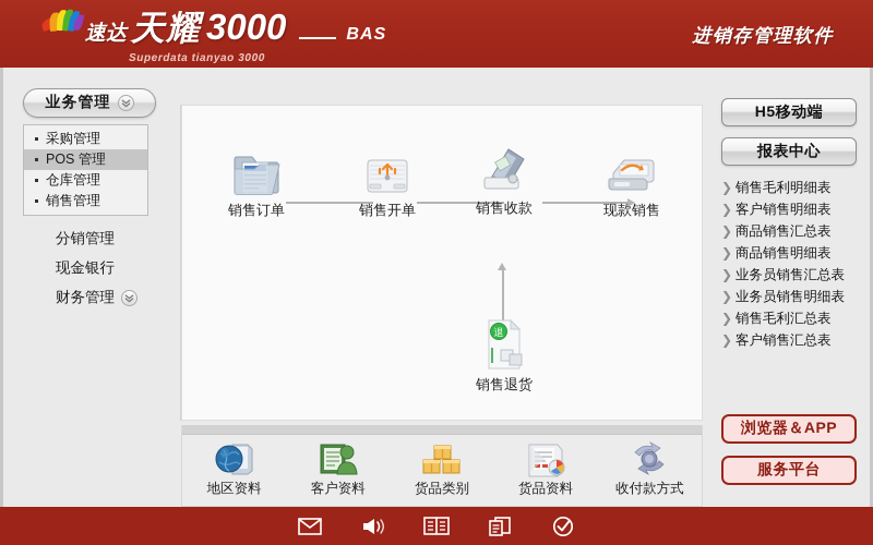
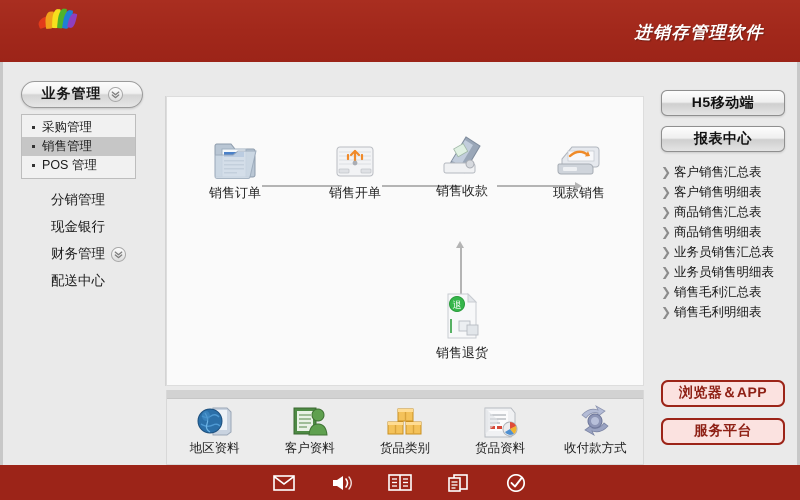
- 速达
- 天耀
- 3000
- BAS
- Superdata tianyao 3000
  进销存管理软件
  业务管理
  采购管理
- POS 管理
+ 销售管理
- 仓库管理
- 销售管理
+ POS 管理
  分销管理
  现金银行
  财务管理
+ 配送中心
  销售订单
  销售开单
  销售收款
  现款销售
  退
  销售退货
  地区资料
  客户资料
  货品类别
  货品资料
  收付款方式
  H5移动端
  报表中心
  ❯
- 销售毛利明细表
+ 客户销售汇总表
  ❯
  客户销售明细表
  ❯
  商品销售汇总表
  ❯
  商品销售明细表
  ❯
  业务员销售汇总表
  ❯
  业务员销售明细表
  ❯
  销售毛利汇总表
  ❯
- 客户销售汇总表
+ 销售毛利明细表
  浏览器＆APP
  服务平台
